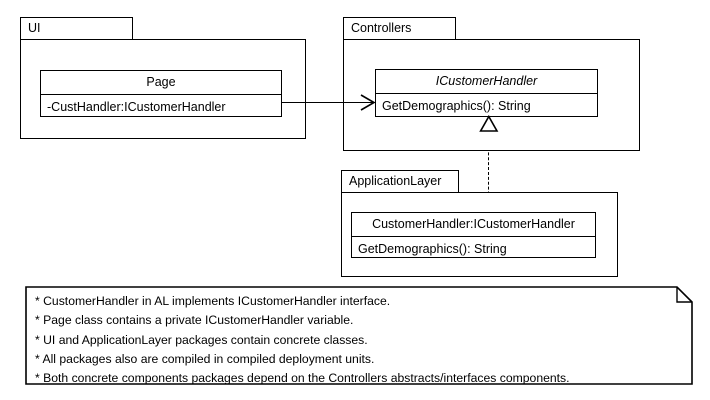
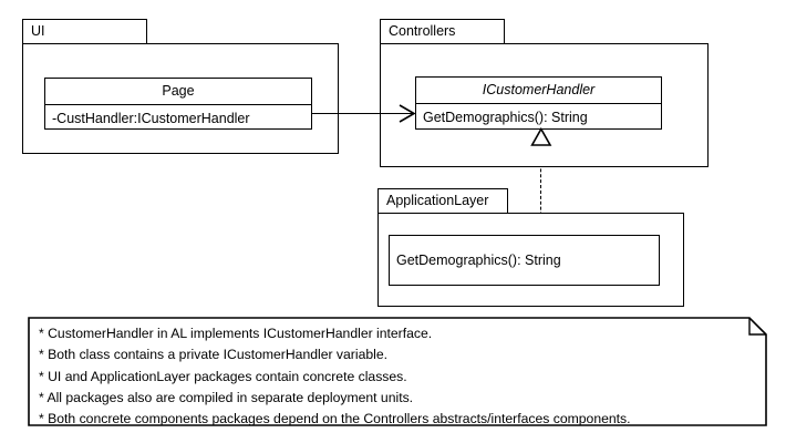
  UI
  Page
  -CustHandler:ICustomerHandler
  Controllers
  ICustomerHandler
  GetDemographics(): String
  ApplicationLayer
- CustomerHandler:ICustomerHandler
  GetDemographics(): String
  * CustomerHandler in AL implements ICustomerHandler interface.
- * Page class contains a private ICustomerHandler variable.
+ * Both class contains a private ICustomerHandler variable.
  * UI and ApplicationLayer packages contain concrete classes.
- * All packages also are compiled in compiled deployment units.
+ * All packages also are compiled in separate deployment units.
  * Both concrete components packages depend on the Controllers abstracts/interfaces components.
